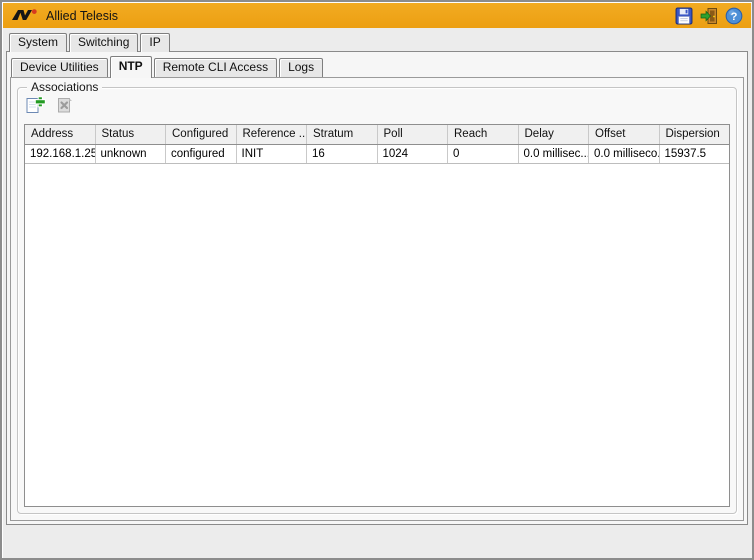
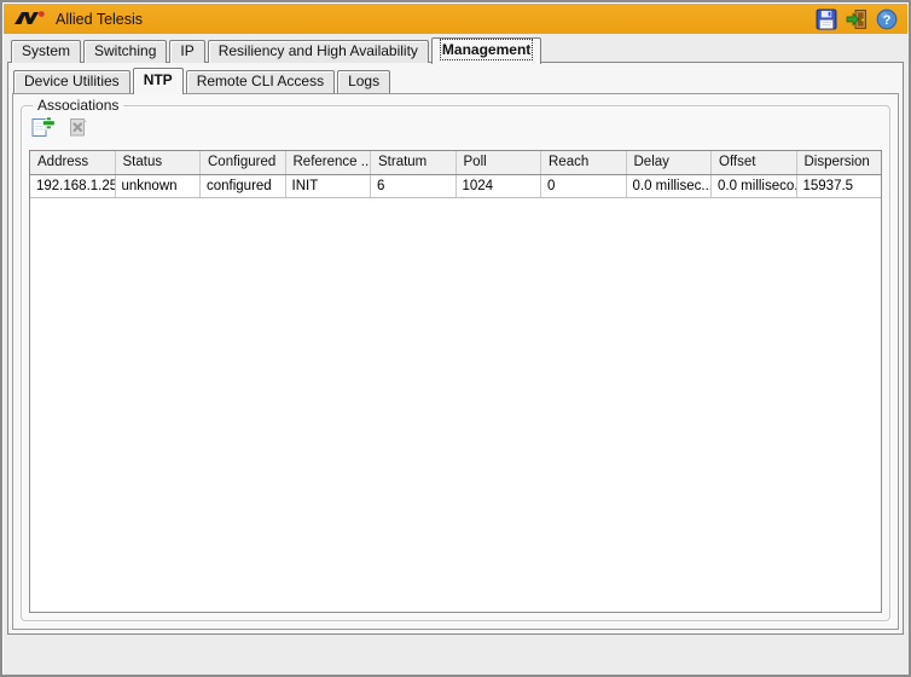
  Allied Telesis
  ?
  System
  Switching
  IP
+ Resiliency and High Availability
+ Management
  Device Utilities
  NTP
  Remote CLI Access
  Logs
  Associations
  Address
  Status
  Configured
  Reference ...
  Stratum
  Poll
  Reach
  Delay
  Offset
  Dispersion
  192.168.1.25
  unknown
  configured
  INIT
- 16
+ 6
  1024
  0
  0.0 millisec...
  0.0 milliseco.
  15937.5
